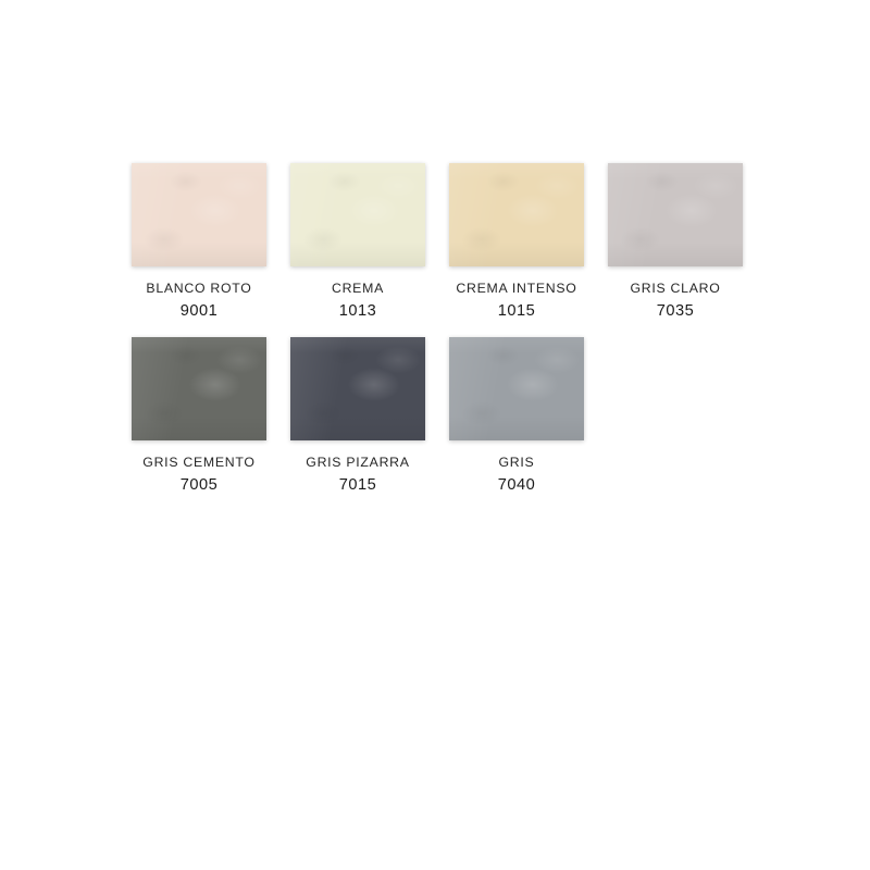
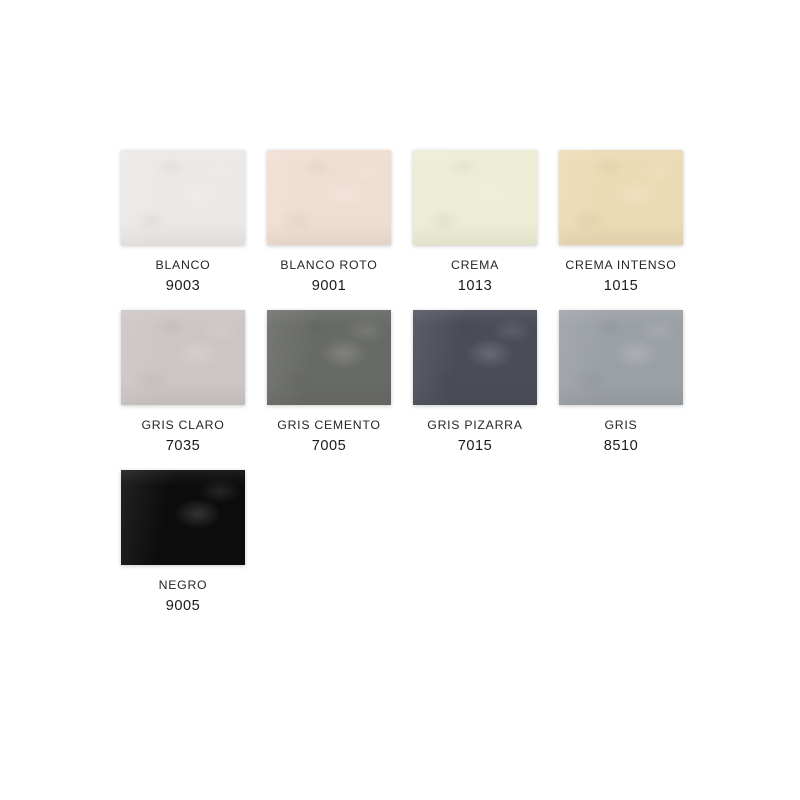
+ BLANCO
+ 9003
  BLANCO ROTO
  9001
  CREMA
  1013
  CREMA INTENSO
  1015
  GRIS CLARO
  7035
  GRIS CEMENTO
  7005
  GRIS PIZARRA
  7015
  GRIS
- 7040
+ 8510
+ NEGRO
+ 9005
